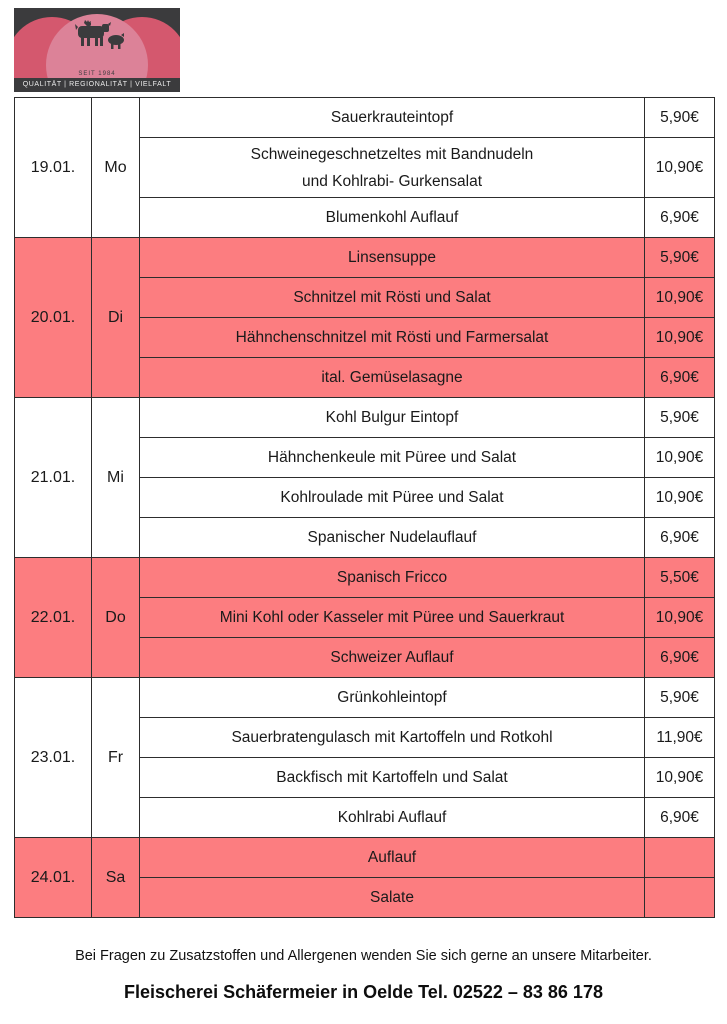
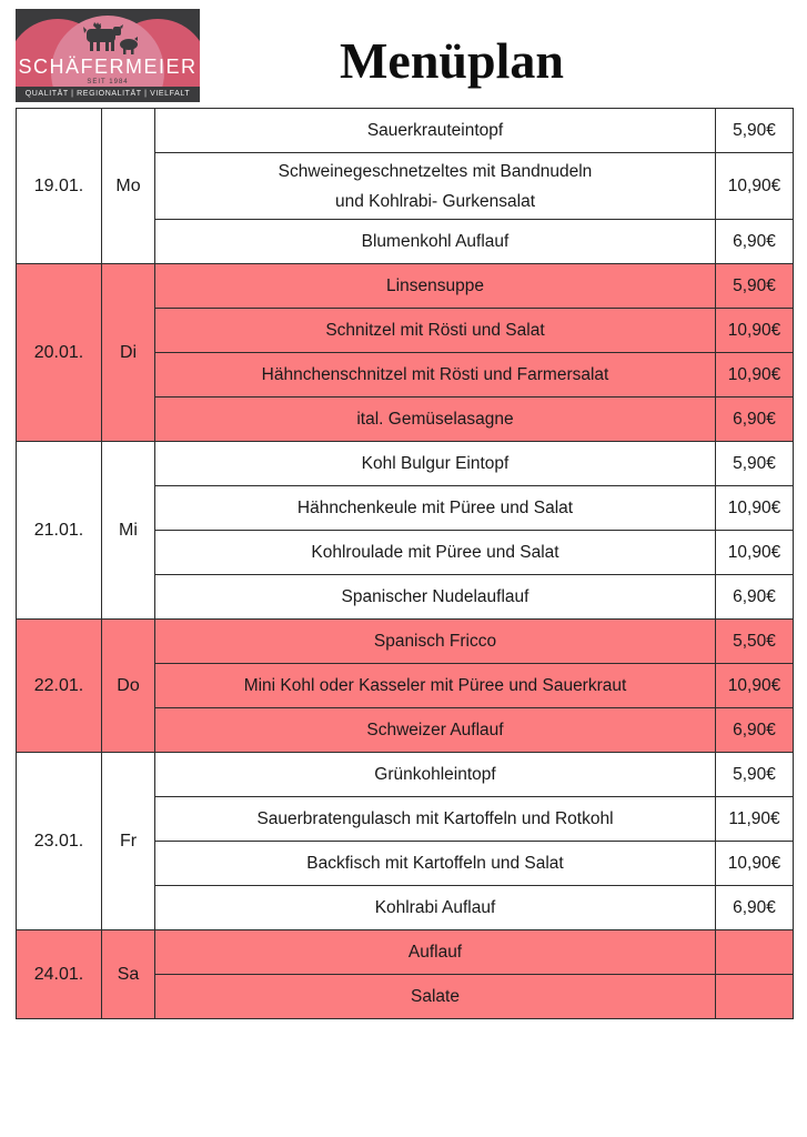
+ SCHÄFERMEIER
+ Menüplan
  19.01.	Mo	Sauerkrauteintopf	5,90€
  Schweinegeschnetzeltes mit Bandnudeln und Kohlrabi- Gurkensalat	10,90€
  Blumenkohl Auflauf	6,90€
  20.01.	Di	Linsensuppe	5,90€
  Schnitzel mit Rösti und Salat	10,90€
  Hähnchenschnitzel mit Rösti und Farmersalat	10,90€
  ital. Gemüselasagne	6,90€
  21.01.	Mi	Kohl Bulgur Eintopf	5,90€
  Hähnchenkeule mit Püree und Salat	10,90€
  Kohlroulade mit Püree und Salat	10,90€
  Spanischer Nudelauflauf	6,90€
  22.01.	Do	Spanisch Fricco	5,50€
  Mini Kohl oder Kasseler mit Püree und Sauerkraut	10,90€
  Schweizer Auflauf	6,90€
  23.01.	Fr	Grünkohleintopf	5,90€
  Sauerbratengulasch mit Kartoffeln und Rotkohl	11,90€
  Backfisch mit Kartoffeln und Salat	10,90€
  Kohlrabi Auflauf	6,90€
  24.01.	Sa	Auflauf
  Salate
- Bei Fragen zu Zusatzstoffen und Allergenen wenden Sie sich gerne an unsere Mitarbeiter.
- Fleischerei Schäfermeier in Oelde Tel. 02522 – 83 86 178
